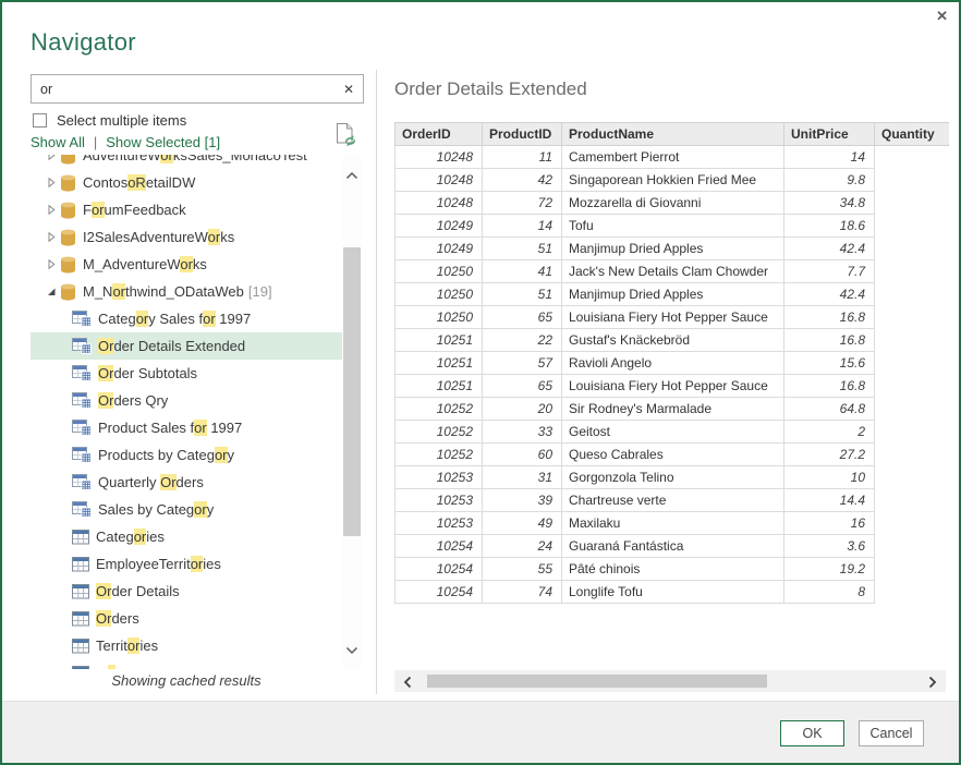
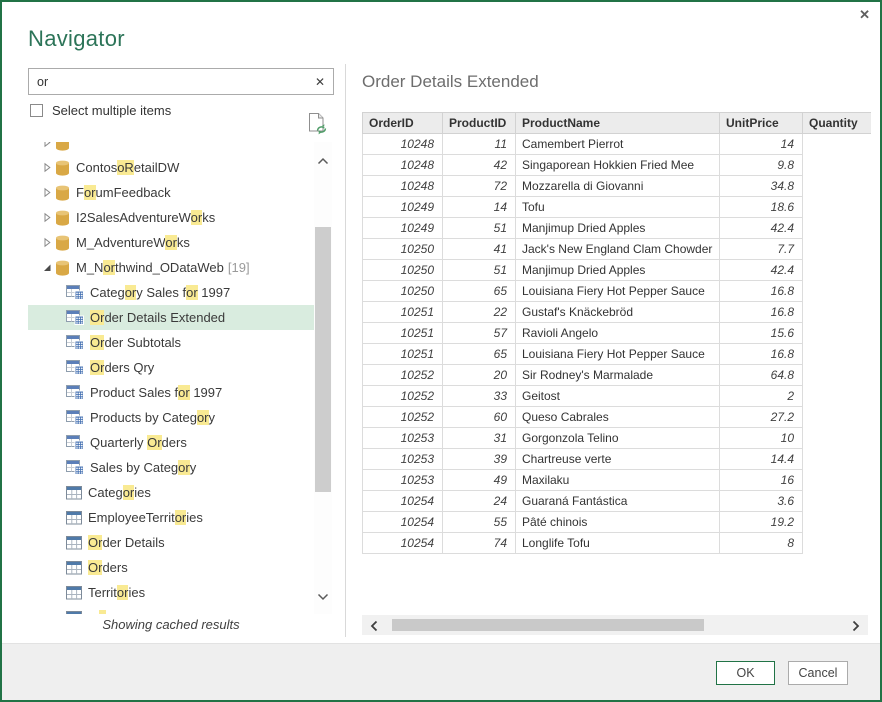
  ✕
  Navigator
  or
  ✕
  Select multiple items
- Show All
- |
- Show Selected [1]
- AdventureWorksSales_MonacoTest
  ContosoRetailDW
  ForumFeedback
  I2SalesAdventureWorks
  M_AdventureWorks
  M_Northwind_ODataWeb [19]
  Category Sales for 1997
  Order Details Extended
  Order Subtotals
  Orders Qry
  Product Sales for 1997
  Products by Category
  Quarterly Orders
  Sales by Category
  Categories
  EmployeeTerritories
  Order Details
  Orders
  Territories
  Showing cached results
  Order Details Extended
  OrderID	ProductID	ProductName	UnitPrice	Quantity
  10248	11	Camembert Pierrot	14
  10248	42	Singaporean Hokkien Fried Mee	9.8
  10248	72	Mozzarella di Giovanni	34.8
  10249	14	Tofu	18.6
  10249	51	Manjimup Dried Apples	42.4
- 10250	41	Jack's New Details Clam Chowder	7.7
+ 10250	41	Jack's New England Clam Chowder	7.7
  10250	51	Manjimup Dried Apples	42.4
  10250	65	Louisiana Fiery Hot Pepper Sauce	16.8
  10251	22	Gustaf's Knäckebröd	16.8
  10251	57	Ravioli Angelo	15.6
  10251	65	Louisiana Fiery Hot Pepper Sauce	16.8
  10252	20	Sir Rodney's Marmalade	64.8
  10252	33	Geitost	2
  10252	60	Queso Cabrales	27.2
  10253	31	Gorgonzola Telino	10
  10253	39	Chartreuse verte	14.4
  10253	49	Maxilaku	16
  10254	24	Guaraná Fantástica	3.6
  10254	55	Pâté chinois	19.2
  10254	74	Longlife Tofu	8
  OK
  Cancel
